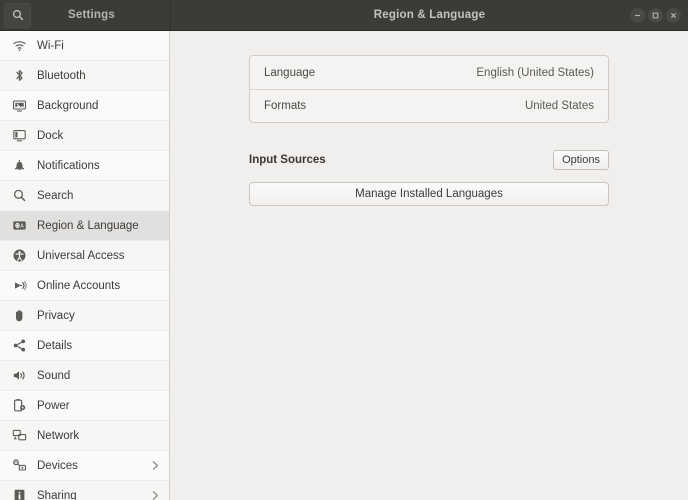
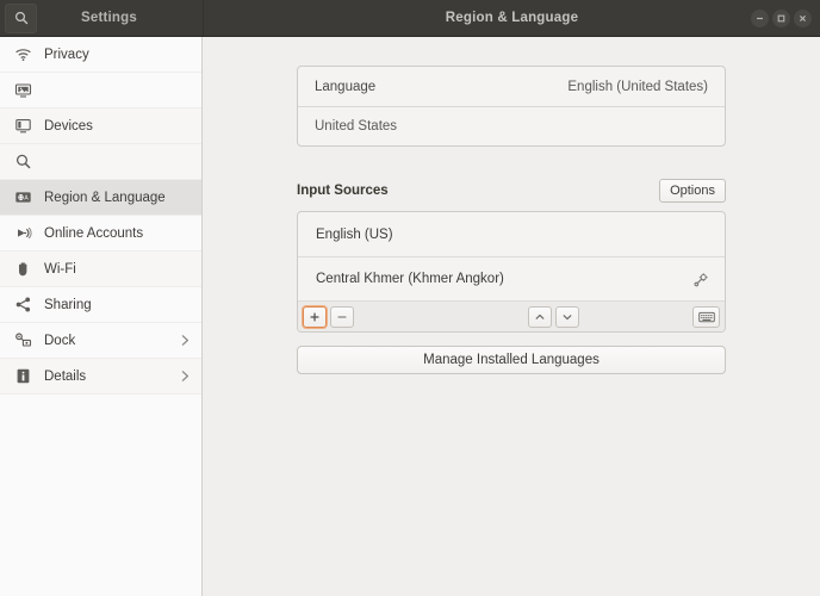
  Settings
  Region & Language
- Wi-Fi
+ Privacy
- Bluetooth
- Background
- Dock
+ Devices
- Notifications
- Search
  Region & Language
- Universal Access
  Online Accounts
- Privacy
+ Wi-Fi
- Details
+ Sharing
- Sound
- Power
- Network
- Devices
+ Dock
- Sharing
+ Details
  Language
  English (United States)
- Formats
  United States
  Input Sources
  Options
+ English (US)
+ Central Khmer (Khmer Angkor)
  Manage Installed Languages
